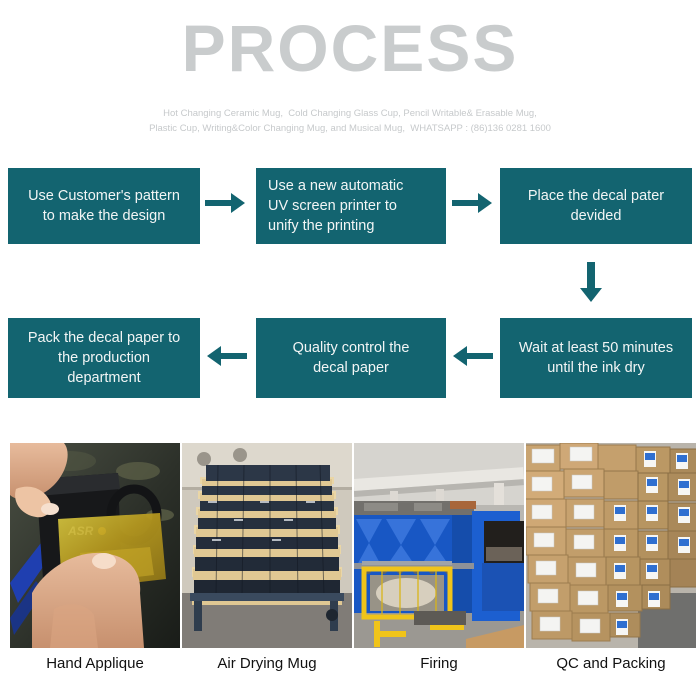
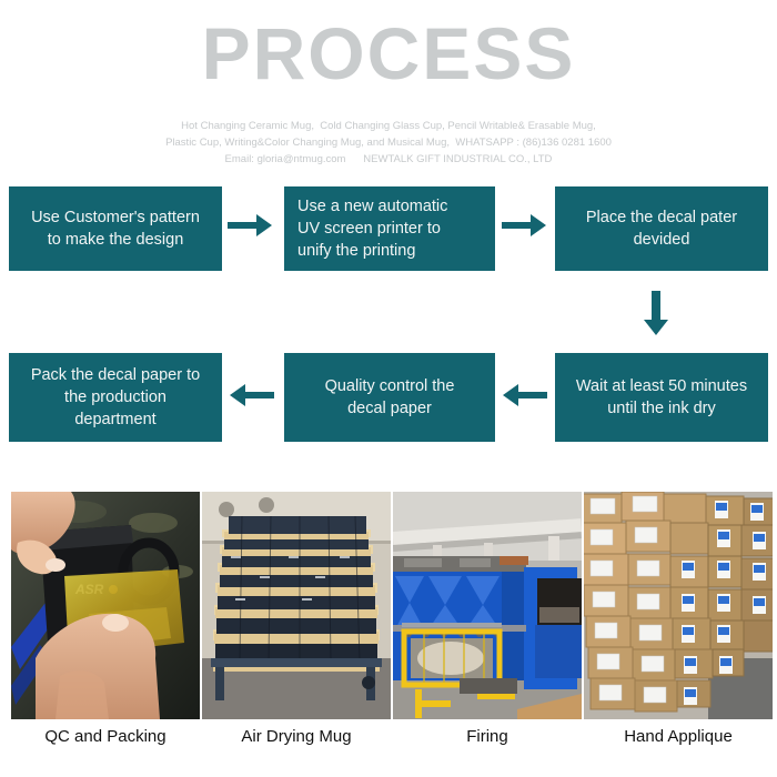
  PROCESS
  Hot Changing Ceramic Mug, Cold Changing Glass Cup, Pencil Writable& Erasable Mug,
  Plastic Cup, Writing&Color Changing Mug, and Musical Mug, WHATSAPP : (86)136 0281 1600
+ Email: gloria@ntmug.com NEWTALK GIFT INDUSTRIAL CO., LTD
  Use Customer's pattern
  to make the design
  Use a new automatic
  UV screen printer to
  unify the printing
  Place the decal pater
  devided
  Pack the decal paper to
  the production
  department
  Quality control the
  decal paper
  Wait at least 50 minutes
  until the ink dry
- Hand Applique
+ QC and Packing
  Air Drying Mug
  Firing
- QC and Packing
+ Hand Applique
